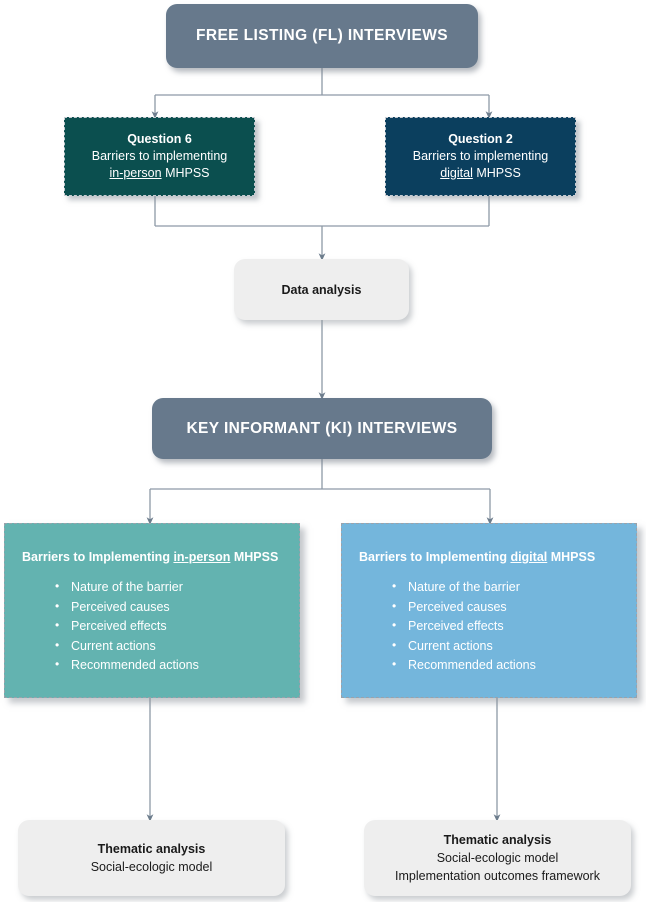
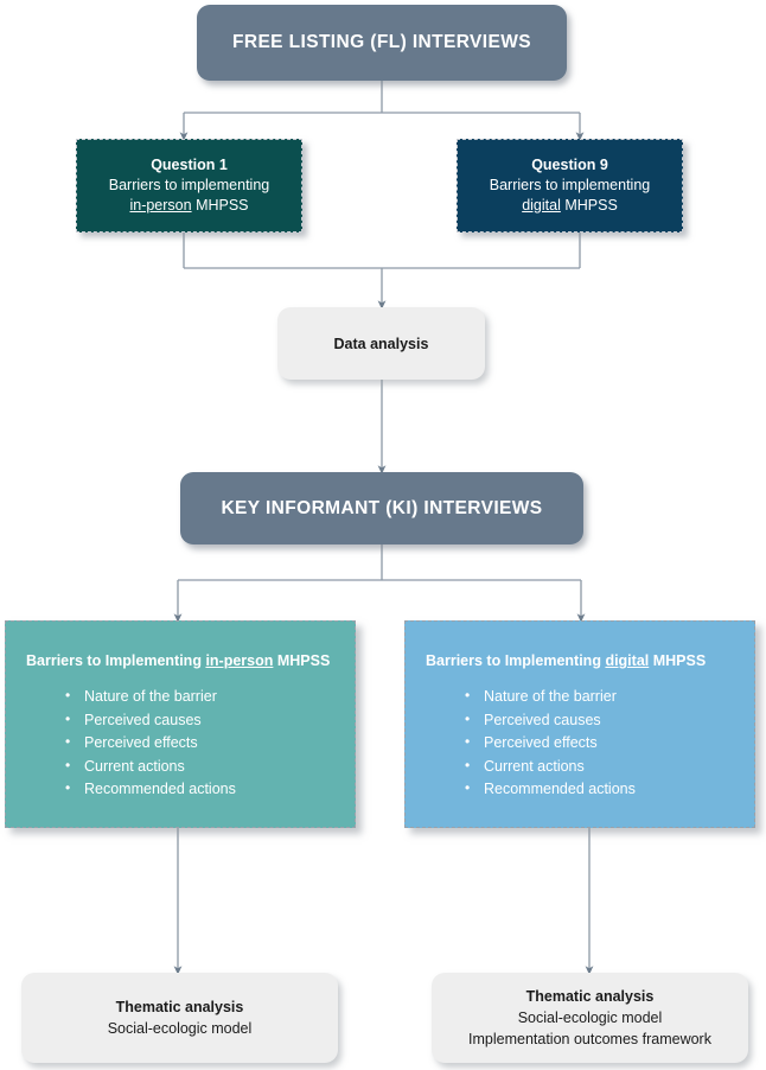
  FREE LISTING (FL) INTERVIEWS
- Question 6
+ Question 1
  Barriers to implementing
  in-person MHPSS
- Question 2
+ Question 9
  Barriers to implementing
  digital MHPSS
  Data analysis
  KEY INFORMANT (KI) INTERVIEWS
  Barriers to Implementing in-person MHPSS
  Nature of the barrier
  Perceived causes
  Perceived effects
  Current actions
  Recommended actions
  Barriers to Implementing digital MHPSS
  Nature of the barrier
  Perceived causes
  Perceived effects
  Current actions
  Recommended actions
  Thematic analysis
  Social-ecologic model
  Thematic analysis
  Social-ecologic model
  Implementation outcomes framework
